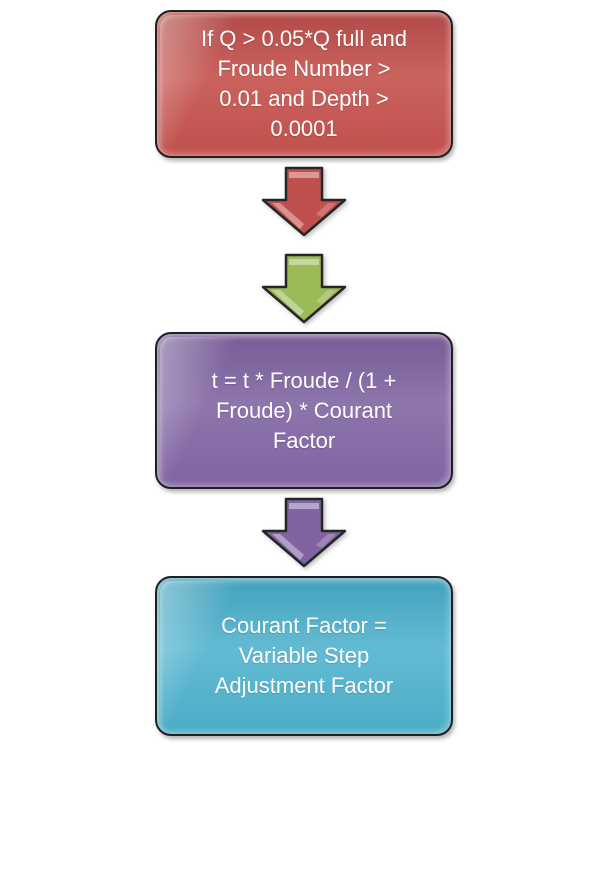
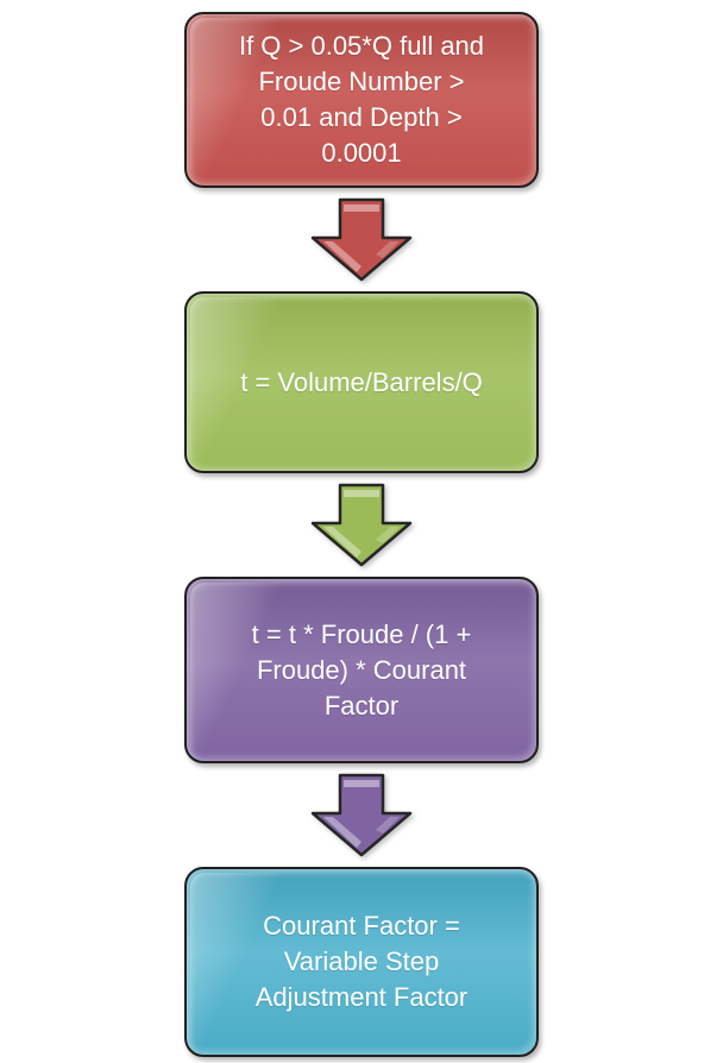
  If Q > 0.05*Q full and
  Froude Number >
  0.01 and Depth >
  0.0001
+ t = Volume/Barrels/Q
  t = t * Froude / (1 +
  Froude) * Courant
  Factor
  Courant Factor =
  Variable Step
  Adjustment Factor
